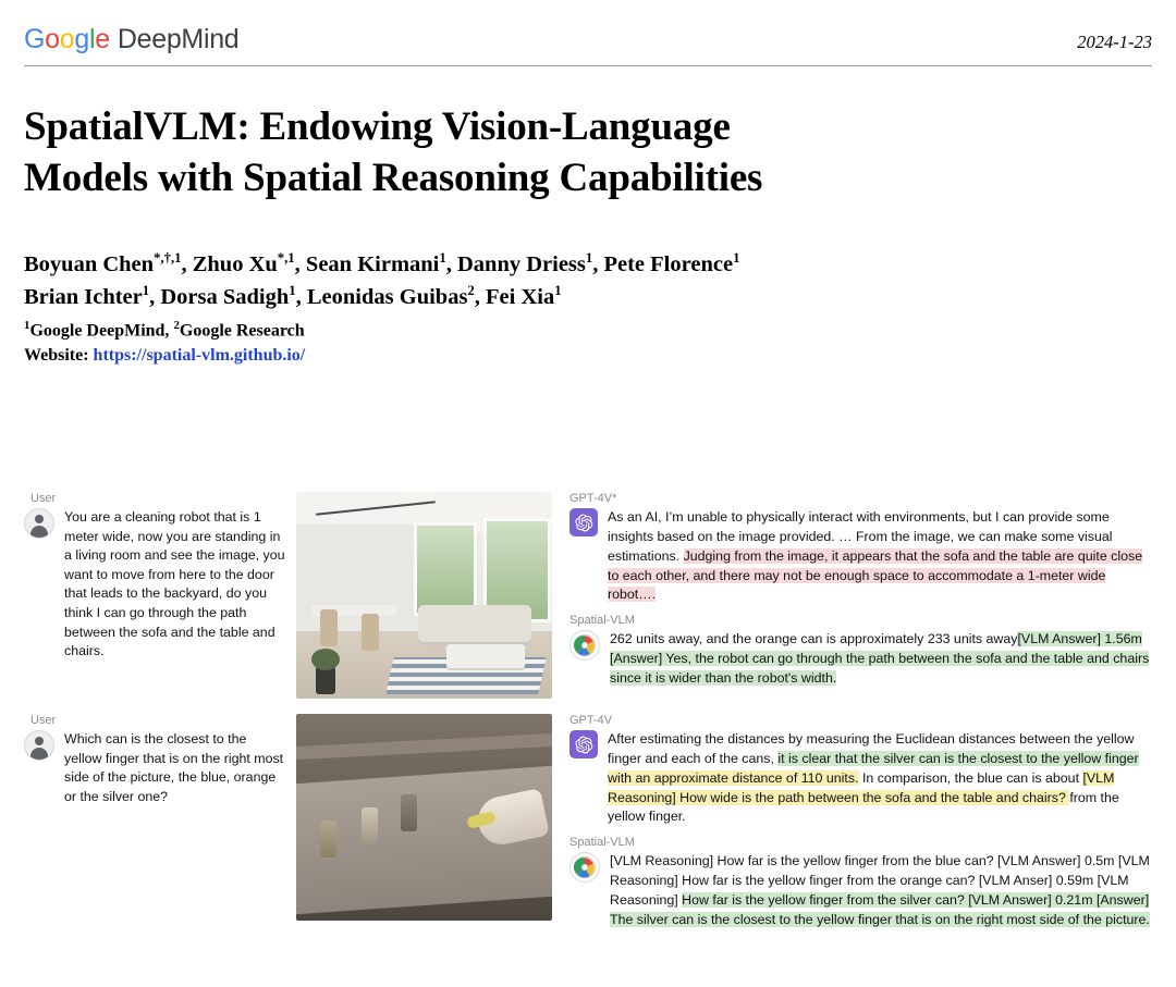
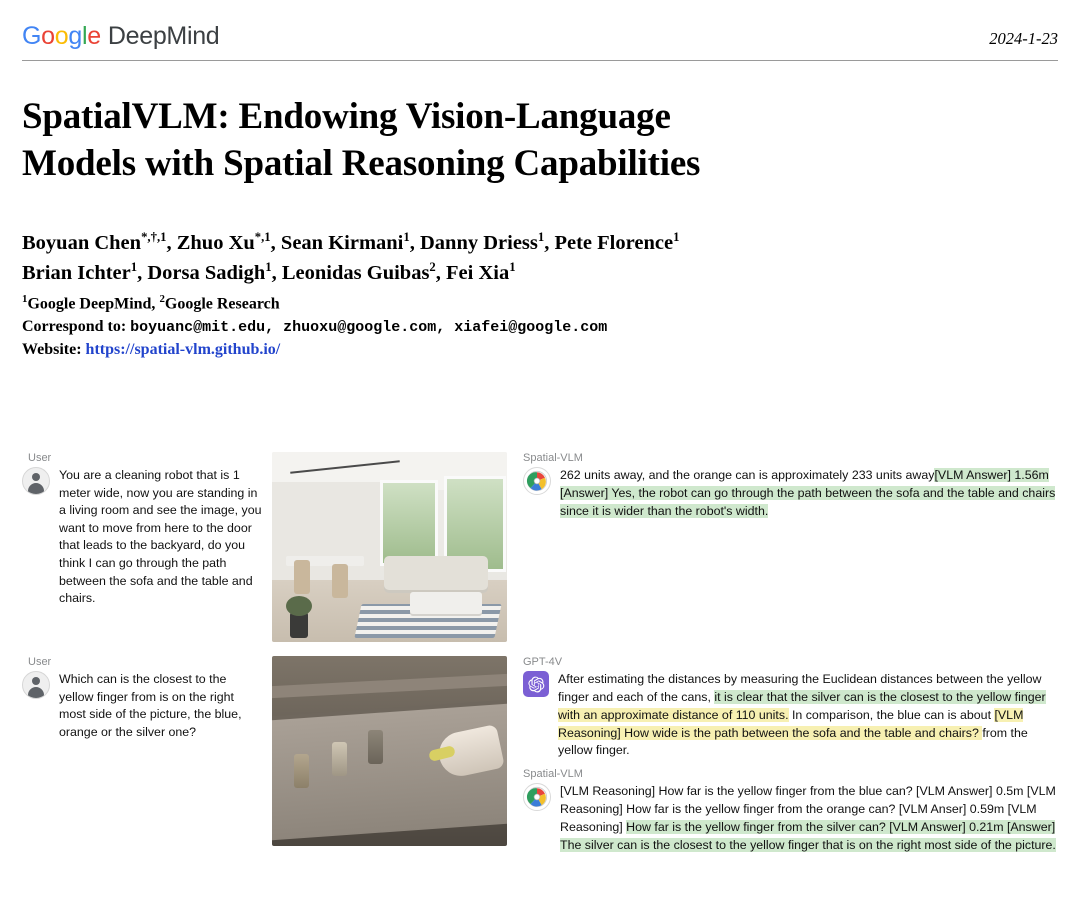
  Google DeepMind
  2024-1-23
  SpatialVLM: Endowing Vision-Language
  Models with Spatial Reasoning Capabilities
  Boyuan Chen*,†,1, Zhuo Xu*,1, Sean Kirmani1, Danny Driess1, Pete Florence1
  Brian Ichter1, Dorsa Sadigh1, Leonidas Guibas2, Fei Xia1
  1Google DeepMind, 2Google Research
+ Correspond to: boyuanc@mit.edu, zhuoxu@google.com, xiafei@google.com
  Website: https://spatial-vlm.github.io/
  User
  You are a cleaning robot that is 1 meter wide, now you are standing in a living room and see the image, you want to move from here to the door that leads to the backyard, do you think I can go through the path between the sofa and the table and chairs.
- GPT-4V*
- As an AI, I’m unable to physically interact with environments, but I can provide some insights based on the image provided. … From the image, we can make some visual estimations. Judging from the image, it appears that the sofa and the table are quite close to each other, and there may not be enough space to accommodate a 1-meter wide robot….
  Spatial-VLM
  262 units away, and the orange can is approximately 233 units away[VLM Answer] 1.56m [Answer] Yes, the robot can go through the path between the sofa and the table and chairs since it is wider than the robot's width.
  User
- Which can is the closest to the yellow finger that is on the right most side of the picture, the blue, orange or the silver one?
+ Which can is the closest to the yellow finger from is on the right most side of the picture, the blue, orange or the silver one?
  GPT-4V
  After estimating the distances by measuring the Euclidean distances between the yellow finger and each of the cans, it is clear that the silver can is the closest to the yellow finger with an approximate distance of 110 units. In comparison, the blue can is about [VLM Reasoning] How wide is the path between the sofa and the table and chairs? from the yellow finger.
  Spatial-VLM
  [VLM Reasoning] How far is the yellow finger from the blue can? [VLM Answer] 0.5m [VLM Reasoning] How far is the yellow finger from the orange can? [VLM Anser] 0.59m [VLM Reasoning] How far is the yellow finger from the silver can? [VLM Answer] 0.21m [Answer] The silver can is the closest to the yellow finger that is on the right most side of the picture.
